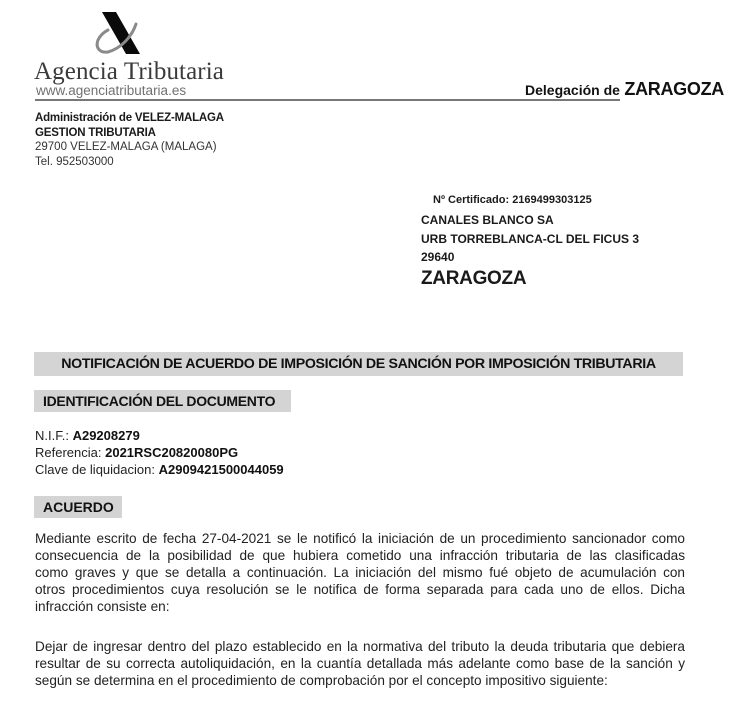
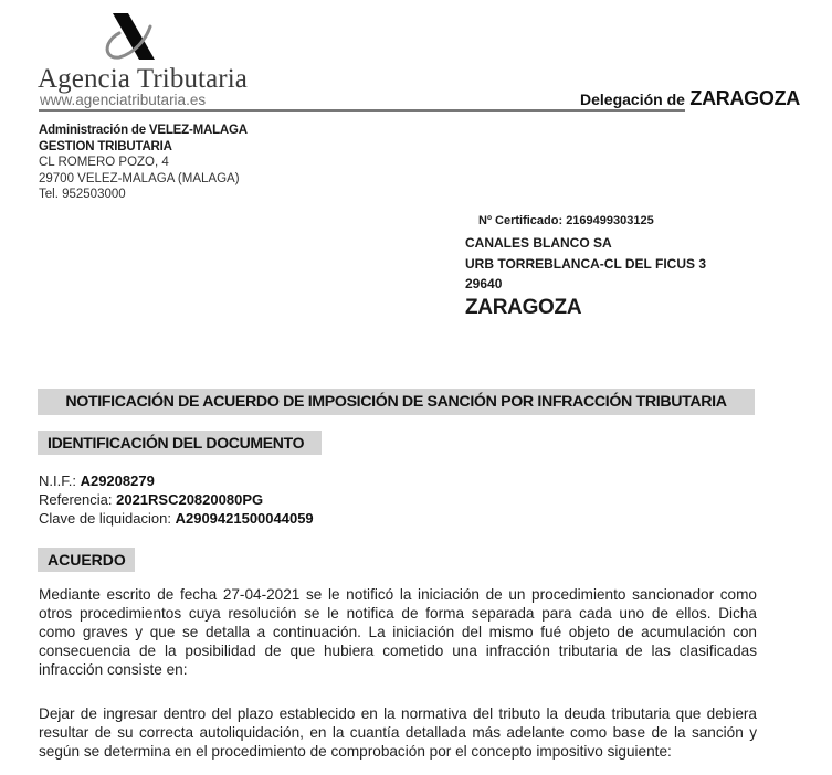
  Agencia Tributaria
  www.agenciatributaria.es
  Delegación de ZARAGOZA
  Administración de VELEZ-MALAGA
  GESTION TRIBUTARIA
+ CL ROMERO POZO, 4
  29700 VELEZ-MALAGA (MALAGA)
  Tel. 952503000
  Nº Certificado: 2169499303125
  CANALES BLANCO SA
  URB TORREBLANCA-CL DEL FICUS 3
  29640
  ZARAGOZA
- NOTIFICACIÓN DE ACUERDO DE IMPOSICIÓN DE SANCIÓN POR IMPOSICIÓN TRIBUTARIA
+ NOTIFICACIÓN DE ACUERDO DE IMPOSICIÓN DE SANCIÓN POR INFRACCIÓN TRIBUTARIA
  IDENTIFICACIÓN DEL DOCUMENTO
  N.I.F.: A29208279
  Referencia: 2021RSC20820080PG
  Clave de liquidacion: A2909421500044059
  ACUERDO
  Mediante escrito de fecha 27-04-2021 se le notificó la iniciación de un procedimiento sancionador como
- consecuencia de la posibilidad de que hubiera cometido una infracción tributaria de las clasificadas
+ otros procedimientos cuya resolución se le notifica de forma separada para cada uno de ellos. Dicha
  como graves y que se detalla a continuación. La iniciación del mismo fué objeto de acumulación con
- otros procedimientos cuya resolución se le notifica de forma separada para cada uno de ellos. Dicha
+ consecuencia de la posibilidad de que hubiera cometido una infracción tributaria de las clasificadas
  infracción consiste en:
  Dejar de ingresar dentro del plazo establecido en la normativa del tributo la deuda tributaria que debiera
  resultar de su correcta autoliquidación, en la cuantía detallada más adelante como base de la sanción y
  según se determina en el procedimiento de comprobación por el concepto impositivo siguiente:
